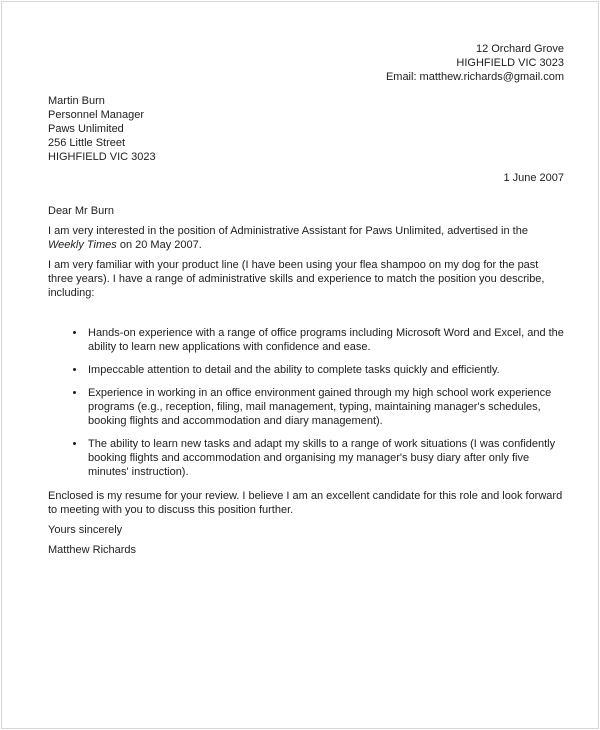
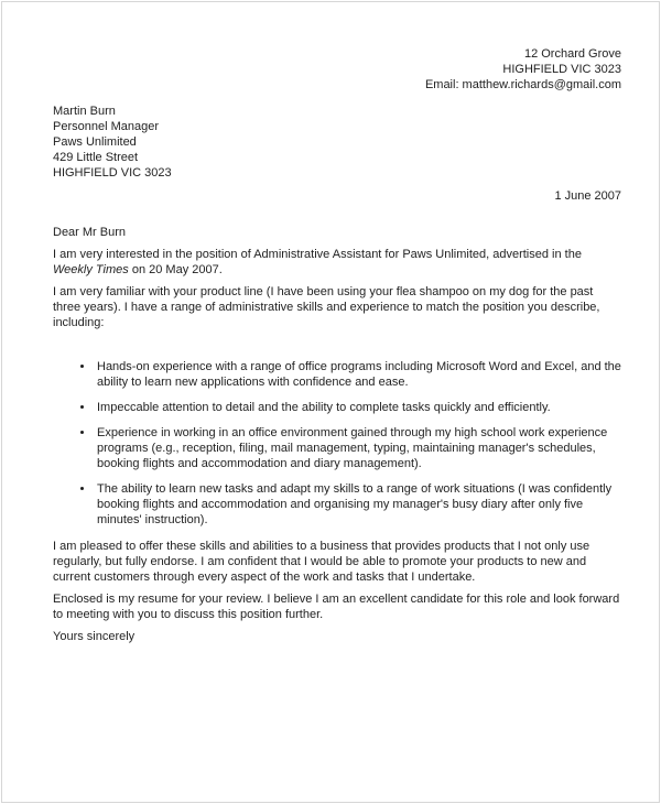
  12 Orchard Grove
  HIGHFIELD VIC 3023
  Email: matthew.richards@gmail.com
  Martin Burn
  Personnel Manager
  Paws Unlimited
- 256 Little Street
+ 429 Little Street
  HIGHFIELD VIC 3023
  1 June 2007
  Dear Mr Burn
  I am very interested in the position of Administrative Assistant for Paws Unlimited, advertised in the Weekly Times on 20 May 2007.
  I am very familiar with your product line (I have been using your flea shampoo on my dog for the past three years). I have a range of administrative skills and experience to match the position you describe, including:
  Hands-on experience with a range of office programs including Microsoft Word and Excel, and the ability to learn new applications with confidence and ease.
  Impeccable attention to detail and the ability to complete tasks quickly and efficiently.
  Experience in working in an office environment gained through my high school work experience programs (e.g., reception, filing, mail management, typing, maintaining manager's schedules, booking flights and accommodation and diary management).
  The ability to learn new tasks and adapt my skills to a range of work situations (I was confidently booking flights and accommodation and organising my manager's busy diary after only five minutes' instruction).
+ I am pleased to offer these skills and abilities to a business that provides products that I not only use regularly, but fully endorse. I am confident that I would be able to promote your products to new and current customers through every aspect of the work and tasks that I undertake.
  Enclosed is my resume for your review. I believe I am an excellent candidate for this role and look forward to meeting with you to discuss this position further.
  Yours sincerely
- Matthew Richards
